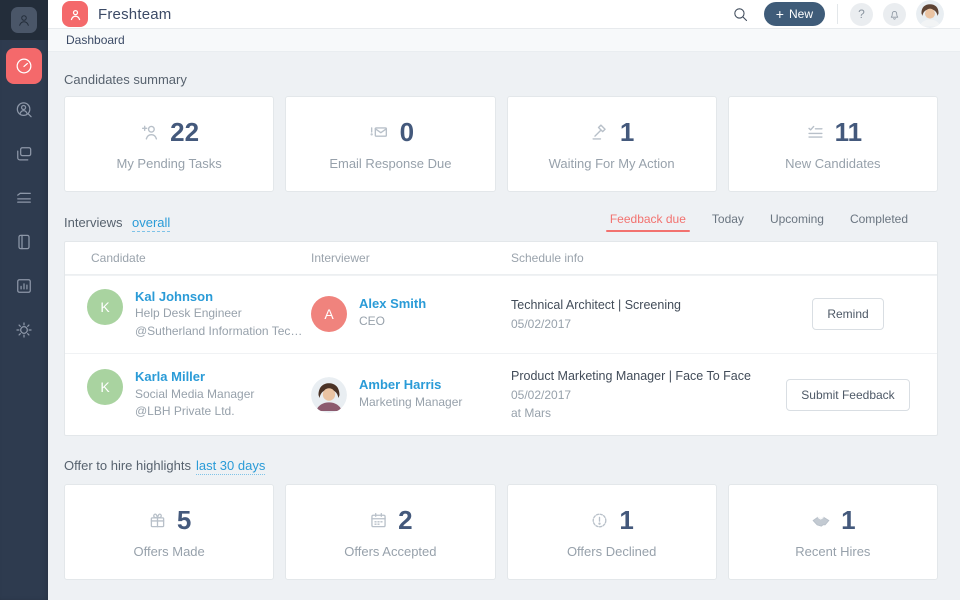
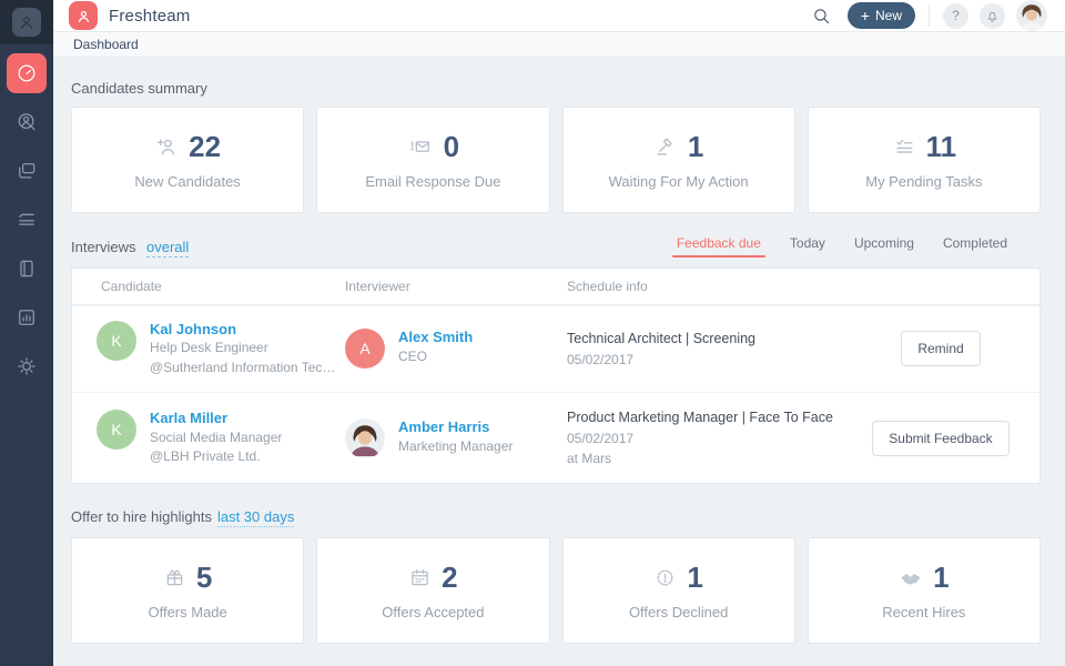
  Freshteam
  +
  New
  ?
  Dashboard
  Candidates summary
  22
- My Pending Tasks
+ New Candidates
  0
  Email Response Due
  1
  Waiting For My Action
  11
- New Candidates
+ My Pending Tasks
  Interviews overall
  Feedback due
  Today
  Upcoming
  Completed
  Candidate
  Interviewer
  Schedule info
  K
  Kal Johnson
  Help Desk Engineer
  @Sutherland Information Techn
  A
  Alex Smith
  CEO
  Technical Architect | Screening
  05/02/2017
  Remind
  K
  Karla Miller
  Social Media Manager
  @LBH Private Ltd.
  Amber Harris
  Marketing Manager
  Product Marketing Manager | Face To Face
  05/02/2017
  at Mars
  Submit Feedback
  Offer to hire highlights
  last 30 days
  5
  Offers Made
  2
  Offers Accepted
  1
  Offers Declined
  1
  Recent Hires
